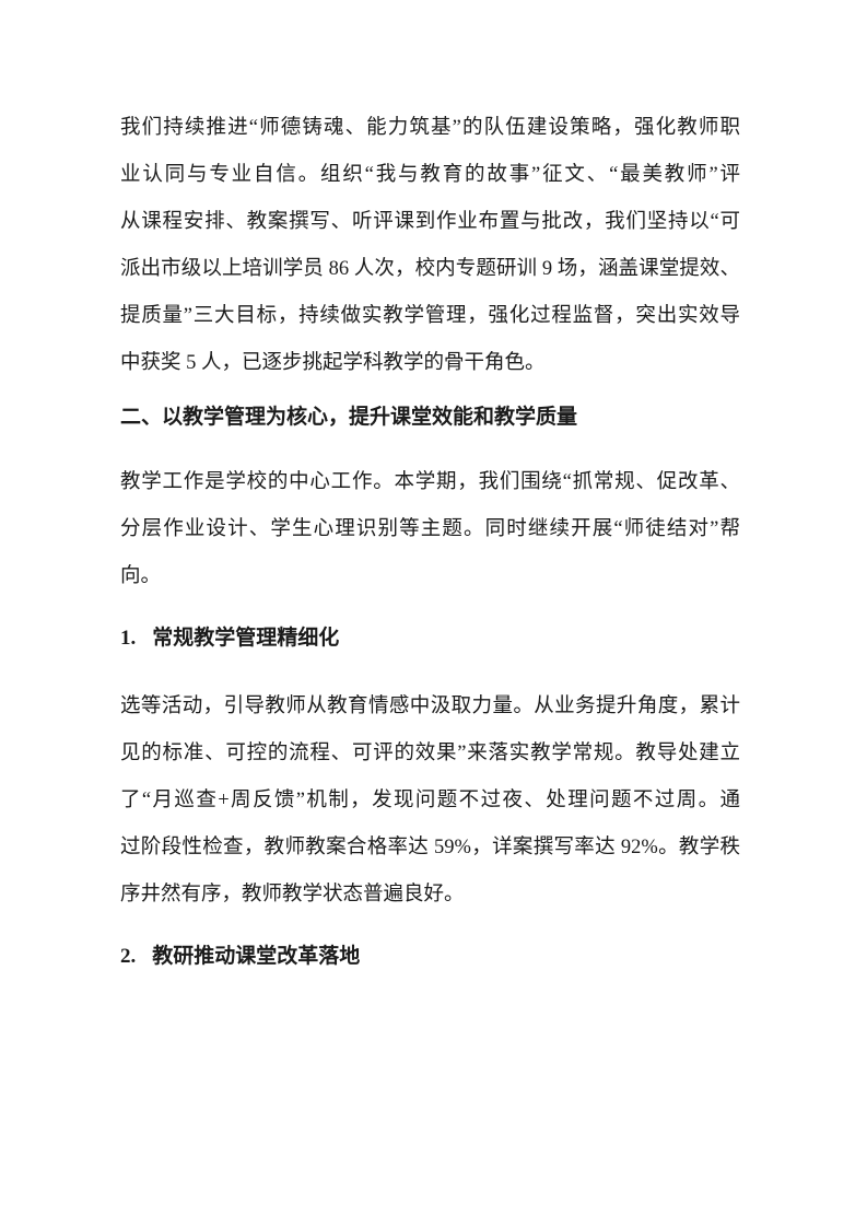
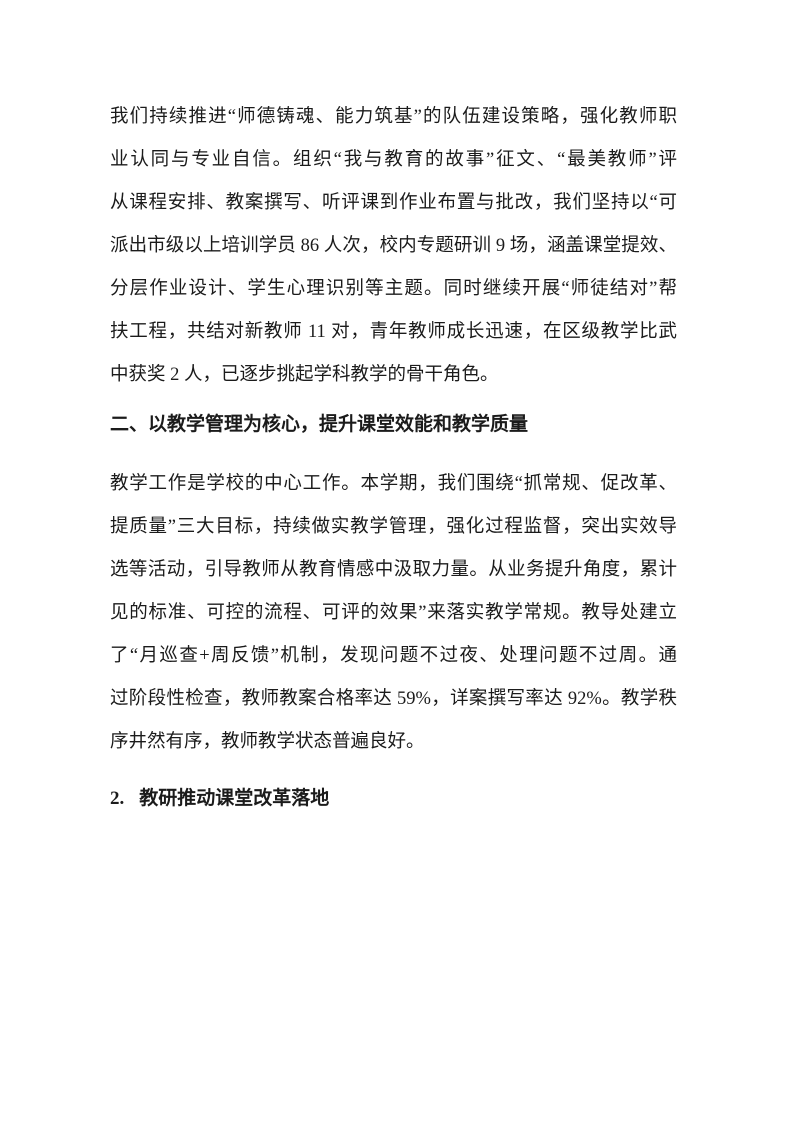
  我们持续推进“师德铸魂、能力筑基”的队伍建设策略，强化教师职
  业认同与专业自信。组织“我与教育的故事”征文、“最美教师”评
  从课程安排、教案撰写、听评课到作业布置与批改，我们坚持以“可
  派出市级以上培训学员 86 人次，校内专题研训 9 场，涵盖课堂提效、
- 提质量”三大目标，持续做实教学管理，强化过程监督，突出实效导
+ 分层作业设计、学生心理识别等主题。同时继续开展“师徒结对”帮
+ 扶工程，共结对新教师 11 对，青年教师成长迅速，在区级教学比武
- 中获奖 5 人，已逐步挑起学科教学的骨干角色。
+ 中获奖 2 人，已逐步挑起学科教学的骨干角色。
  二、以教学管理为核心，提升课堂效能和教学质量
  教学工作是学校的中心工作。本学期，我们围绕“抓常规、促改革、
- 分层作业设计、学生心理识别等主题。同时继续开展“师徒结对”帮
+ 提质量”三大目标，持续做实教学管理，强化过程监督，突出实效导
- 向。
- 1. 常规教学管理精细化
  选等活动，引导教师从教育情感中汲取力量。从业务提升角度，累计
  见的标准、可控的流程、可评的效果”来落实教学常规。教导处建立
  了“月巡查+周反馈”机制，发现问题不过夜、处理问题不过周。通
  过阶段性检查，教师教案合格率达 59%，详案撰写率达 92%。教学秩
  序井然有序，教师教学状态普遍良好。
  2. 教研推动课堂改革落地
